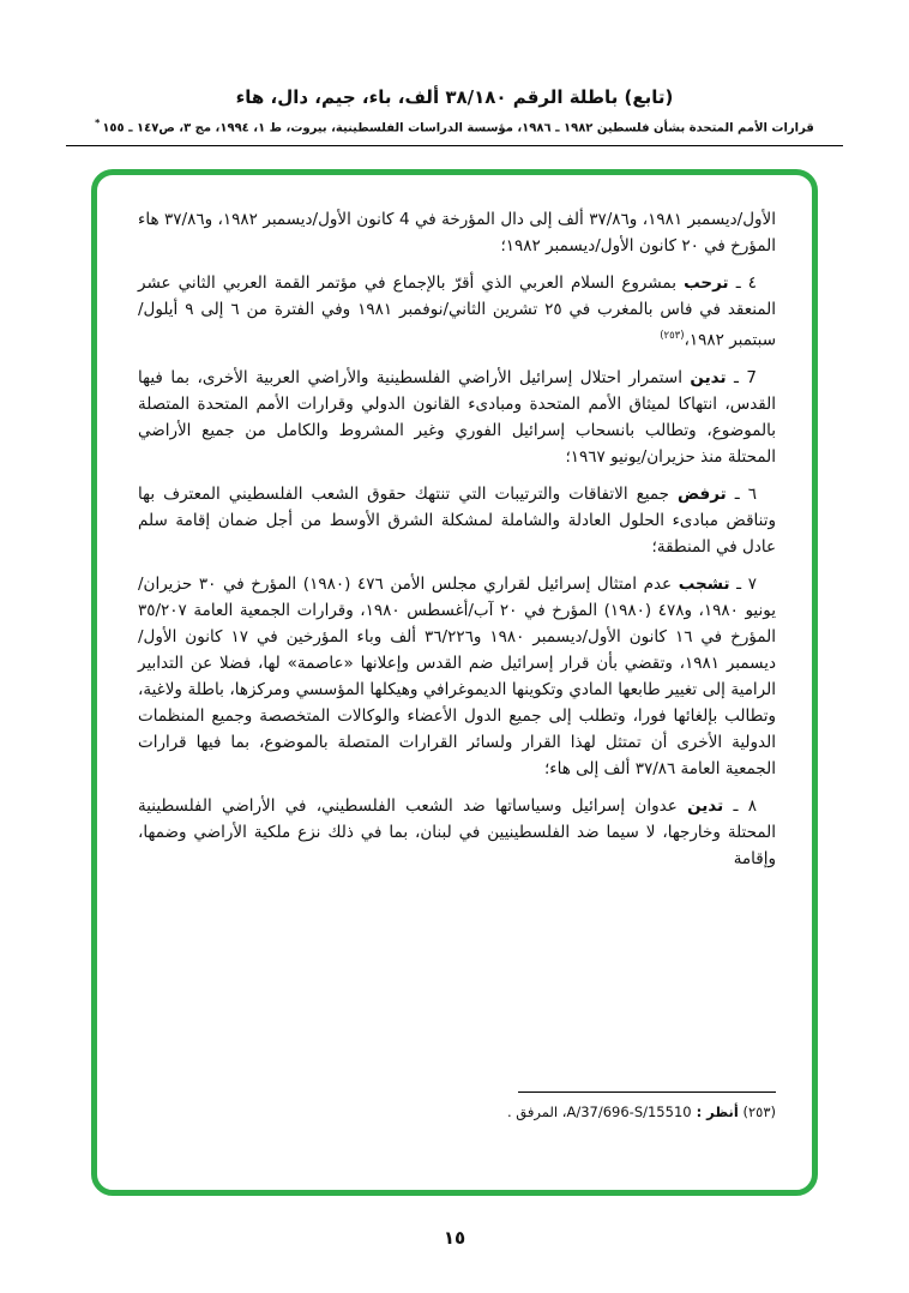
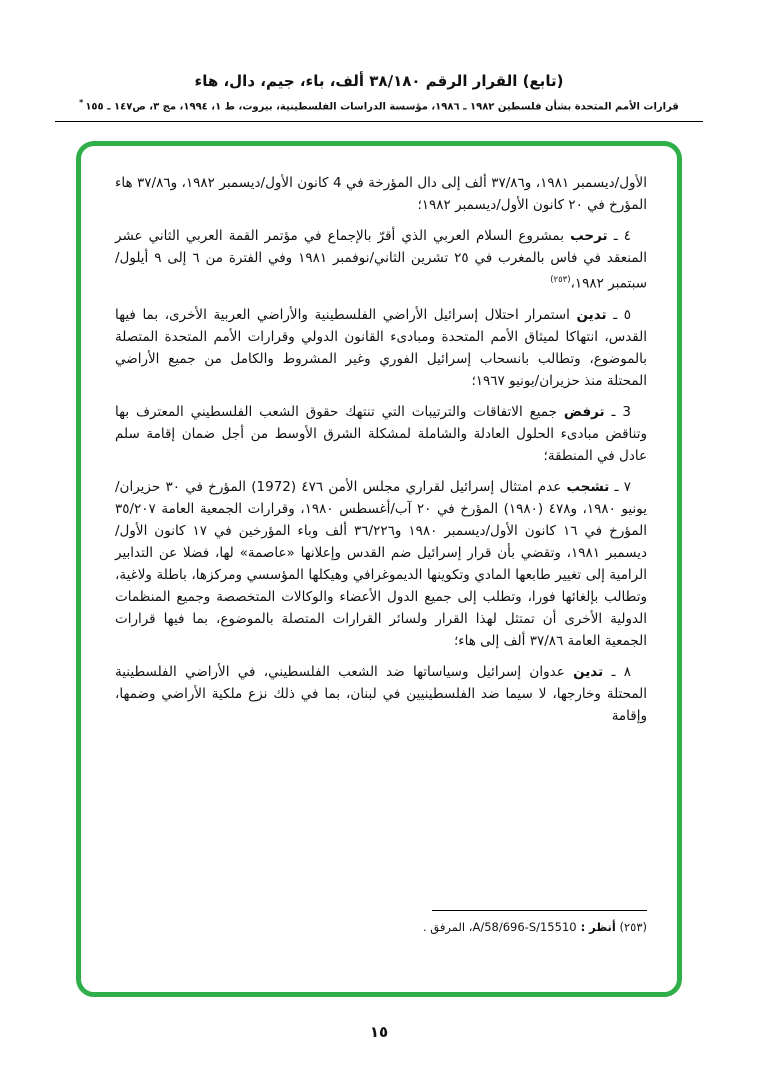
- (تابع) باطلة الرقم ٣٨/١٨٠ ألف، باء، جيم، دال، هاء
+ (تابع) القرار الرقم ٣٨/١٨٠ ألف، باء، جيم، دال، هاء
  قرارات الأمم المتحدة بشأن فلسطين ١٩٨٢ ـ ١٩٨٦، مؤسسة الدراسات الفلسطينية، بيروت، ط ١، ١٩٩٤، مج ٣، ص١٤٧ ـ ١٥٥*
  الأول/ديسمبر ١٩٨١، و٣٧/٨٦ ألف إلى دال المؤرخة في 4 كانون الأول/ديسمبر ١٩٨٢، و٣٧/٨٦ هاء المؤرخ في ٢٠ كانون الأول/ديسمبر ١٩٨٢؛
  ٤ ـ ترحب بمشروع السلام العربي الذي أقرّ بالإجماع في مؤتمر القمة العربي الثاني عشر المنعقد في فاس بالمغرب في ٢٥ تشرين الثاني/نوفمبر ١٩٨١ وفي الفترة من ٦ إلى ٩ أيلول/سبتمبر ١٩٨٢،(٢٥٣)
- 7 ـ تدين استمرار احتلال إسرائيل الأراضي الفلسطينية والأراضي العربية الأخرى، بما فيها القدس، انتهاكا لميثاق الأمم المتحدة ومبادىء القانون الدولي وقرارات الأمم المتحدة المتصلة بالموضوع، وتطالب بانسحاب إسرائيل الفوري وغير المشروط والكامل من جميع الأراضي المحتلة منذ حزيران/يونيو ١٩٦٧؛
+ ٥ ـ تدين استمرار احتلال إسرائيل الأراضي الفلسطينية والأراضي العربية الأخرى، بما فيها القدس، انتهاكا لميثاق الأمم المتحدة ومبادىء القانون الدولي وقرارات الأمم المتحدة المتصلة بالموضوع، وتطالب بانسحاب إسرائيل الفوري وغير المشروط والكامل من جميع الأراضي المحتلة منذ حزيران/يونيو ١٩٦٧؛
- ٦ ـ ترفض جميع الاتفاقات والترتيبات التي تنتهك حقوق الشعب الفلسطيني المعترف بها وتناقض مبادىء الحلول العادلة والشاملة لمشكلة الشرق الأوسط من أجل ضمان إقامة سلم عادل في المنطقة؛
+ 3 ـ ترفض جميع الاتفاقات والترتيبات التي تنتهك حقوق الشعب الفلسطيني المعترف بها وتناقض مبادىء الحلول العادلة والشاملة لمشكلة الشرق الأوسط من أجل ضمان إقامة سلم عادل في المنطقة؛
- ٧ ـ تشجب عدم امتثال إسرائيل لقراري مجلس الأمن ٤٧٦ (١٩٨٠) المؤرخ في ٣٠ حزيران/يونيو ١٩٨٠، و٤٧٨ (١٩٨٠) المؤرخ في ٢٠ آب/أغسطس ١٩٨٠، وقرارات الجمعية العامة ٣٥/٢٠٧ المؤرخ في ١٦ كانون الأول/ديسمبر ١٩٨٠ و٣٦/٢٢٦ ألف وباء المؤرخين في ١٧ كانون الأول/ديسمبر ١٩٨١، وتقضي بأن قرار إسرائيل ضم القدس وإعلانها «عاصمة» لها، فضلا عن التدابير الرامية إلى تغيير طابعها المادي وتكوينها الديموغرافي وهيكلها المؤسسي ومركزها، باطلة ولاغية، وتطالب بإلغائها فورا، وتطلب إلى جميع الدول الأعضاء والوكالات المتخصصة وجميع المنظمات الدولية الأخرى أن تمتثل لهذا القرار ولسائر القرارات المتصلة بالموضوع، بما فيها قرارات الجمعية العامة ٣٧/٨٦ ألف إلى هاء؛
+ ٧ ـ تشجب عدم امتثال إسرائيل لقراري مجلس الأمن ٤٧٦ (1972) المؤرخ في ٣٠ حزيران/يونيو ١٩٨٠، و٤٧٨ (١٩٨٠) المؤرخ في ٢٠ آب/أغسطس ١٩٨٠، وقرارات الجمعية العامة ٣٥/٢٠٧ المؤرخ في ١٦ كانون الأول/ديسمبر ١٩٨٠ و٣٦/٢٢٦ ألف وباء المؤرخين في ١٧ كانون الأول/ديسمبر ١٩٨١، وتقضي بأن قرار إسرائيل ضم القدس وإعلانها «عاصمة» لها، فضلا عن التدابير الرامية إلى تغيير طابعها المادي وتكوينها الديموغرافي وهيكلها المؤسسي ومركزها، باطلة ولاغية، وتطالب بإلغائها فورا، وتطلب إلى جميع الدول الأعضاء والوكالات المتخصصة وجميع المنظمات الدولية الأخرى أن تمتثل لهذا القرار ولسائر القرارات المتصلة بالموضوع، بما فيها قرارات الجمعية العامة ٣٧/٨٦ ألف إلى هاء؛
  ٨ ـ تدين عدوان إسرائيل وسياساتها ضد الشعب الفلسطيني، في الأراضي الفلسطينية المحتلة وخارجها، لا سيما ضد الفلسطينيين في لبنان، بما في ذلك نزع ملكية الأراضي وضمها، وإقامة
- (٢٥٣) أنظر : A/37/696-S/15510، المرفق .
+ (٢٥٣) أنظر : A/58/696-S/15510، المرفق .
  ١٥
